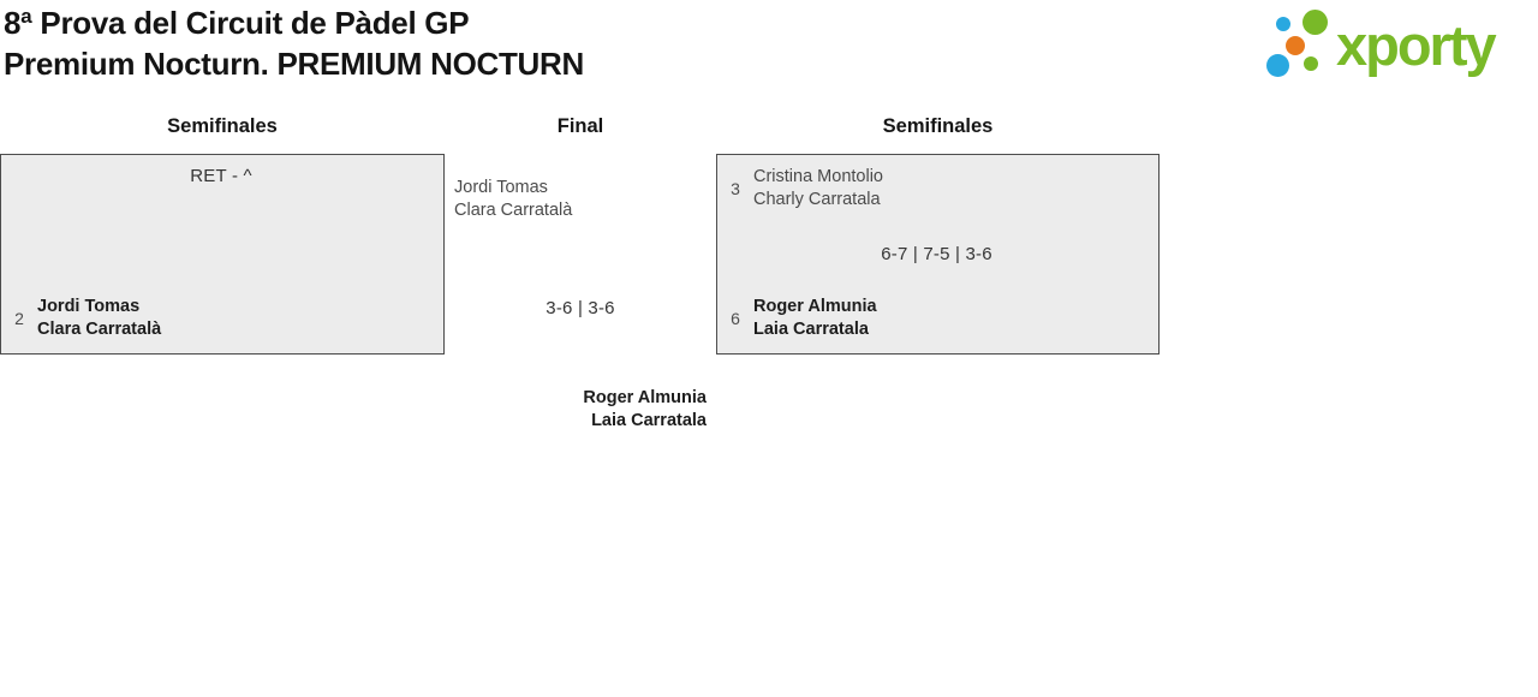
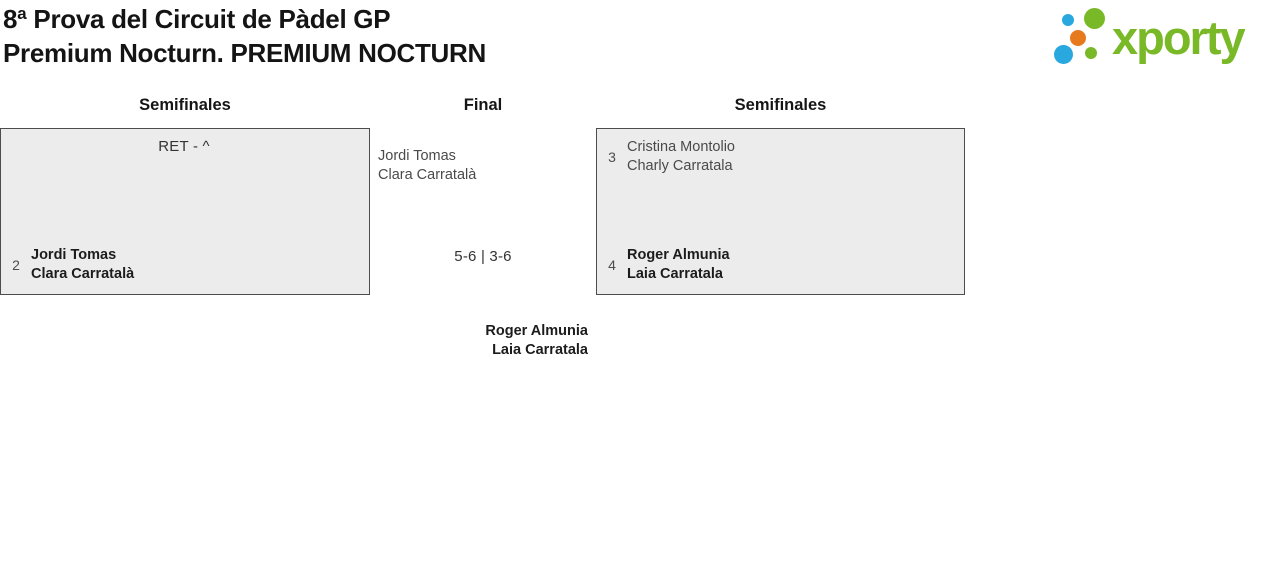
  8ª Prova del Circuit de Pàdel GP
  Premium Nocturn. PREMIUM NOCTURN
  xporty
  Semifinales
  Final
  Semifinales
  RET - ^
  2
  Jordi Tomas
  Clara Carratalà
  3
  Cristina Montolio
  Charly Carratala
- 6-7 | 7-5 | 3-6
- 6
+ 4
  Roger Almunia
  Laia Carratala
  Jordi Tomas
  Clara Carratalà
- 3-6 | 3-6
+ 5-6 | 3-6
  Roger Almunia
  Laia Carratala
